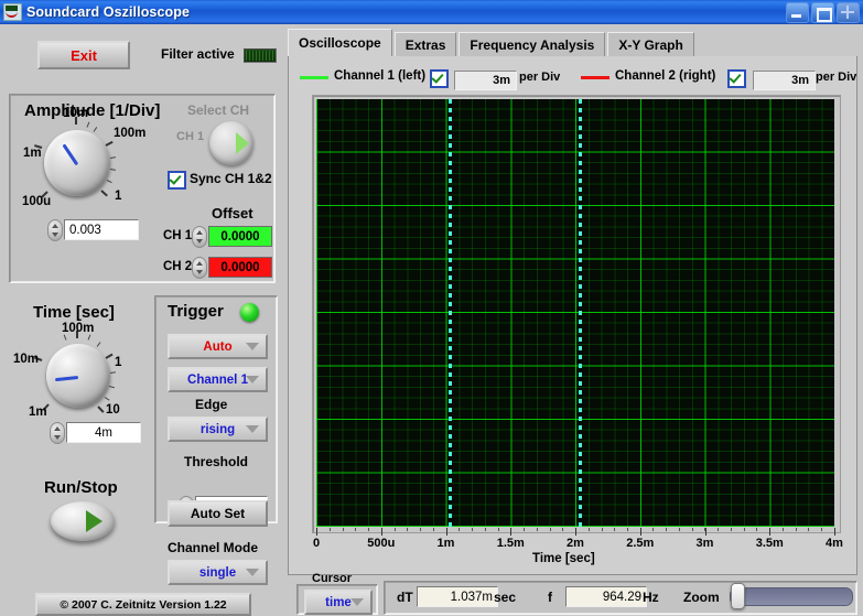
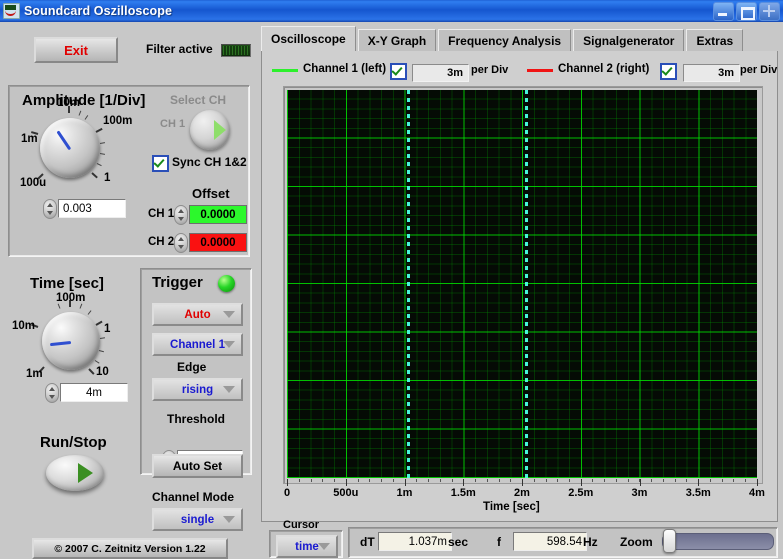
  Soundcard Oszilloscope
  Exit
  Filter active
  Amplitude [1/Div]
  Select CH
  CH 1
  10m
  100m
  1
  100u
  1m
  0.003
  Sync CH 1&2
  Offset
  CH 1
  0.0000
  CH 2
  0.0000
  Time [sec]
  100m
  1
  10
  1m
  10m
  4m
  Trigger
  Auto
  Channel 1
  Edge
  rising
  Threshold
  Auto Set
  Run/Stop
  Channel Mode
  single
  © 2007 C. Zeitnitz Version 1.22
  Oscilloscope
- Extras
+ X-Y Graph
  Frequency Analysis
+ Signalgenerator
- X-Y Graph
+ Extras
  Channel 1 (left)
  3m
  per Div
  Channel 2 (right)
  3m
  per Div
  0
  500u
  1m
  1.5m
  2m
  2.5m
  3m
  3.5m
  4m
  Time [sec]
  Cursor
  time
  dT
  1.037m
  sec
  f
- 964.29
+ 598.54
  Hz
  Zoom
